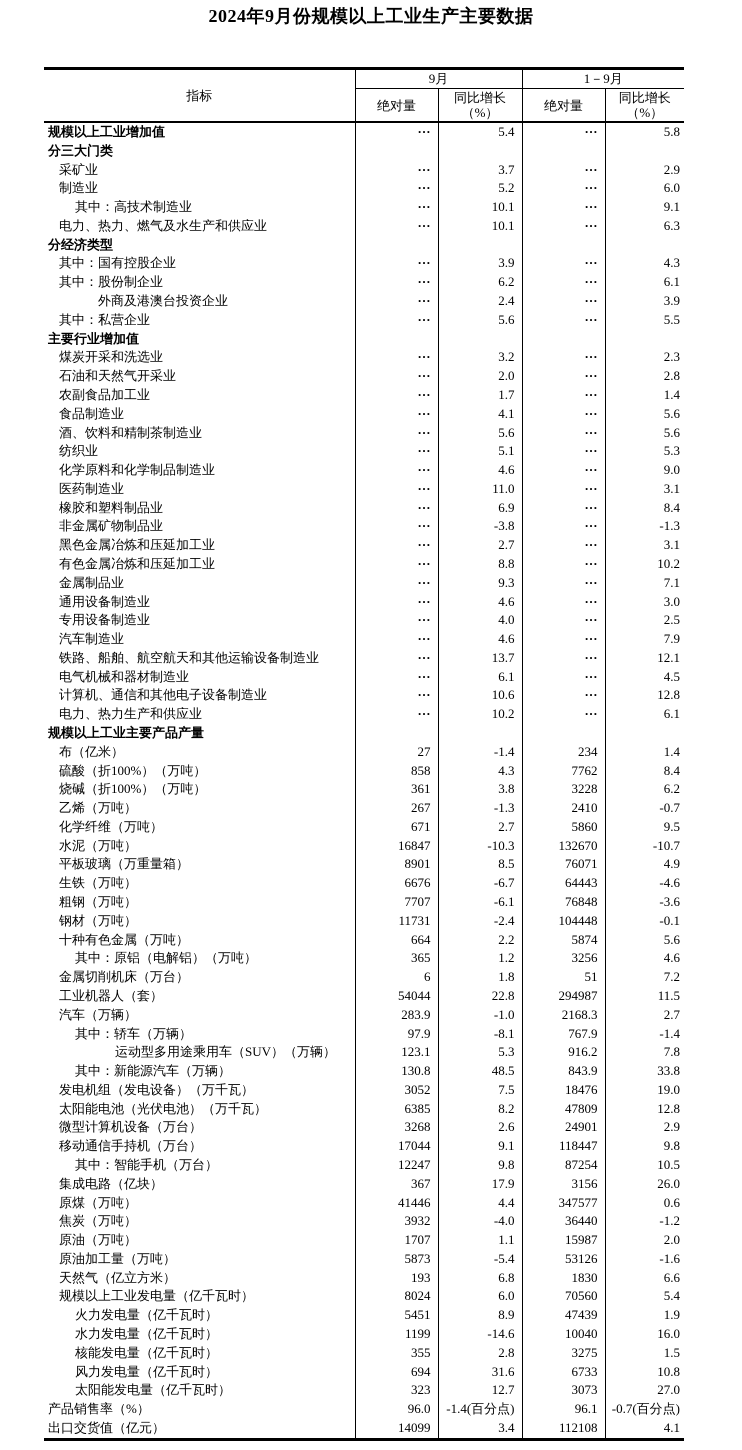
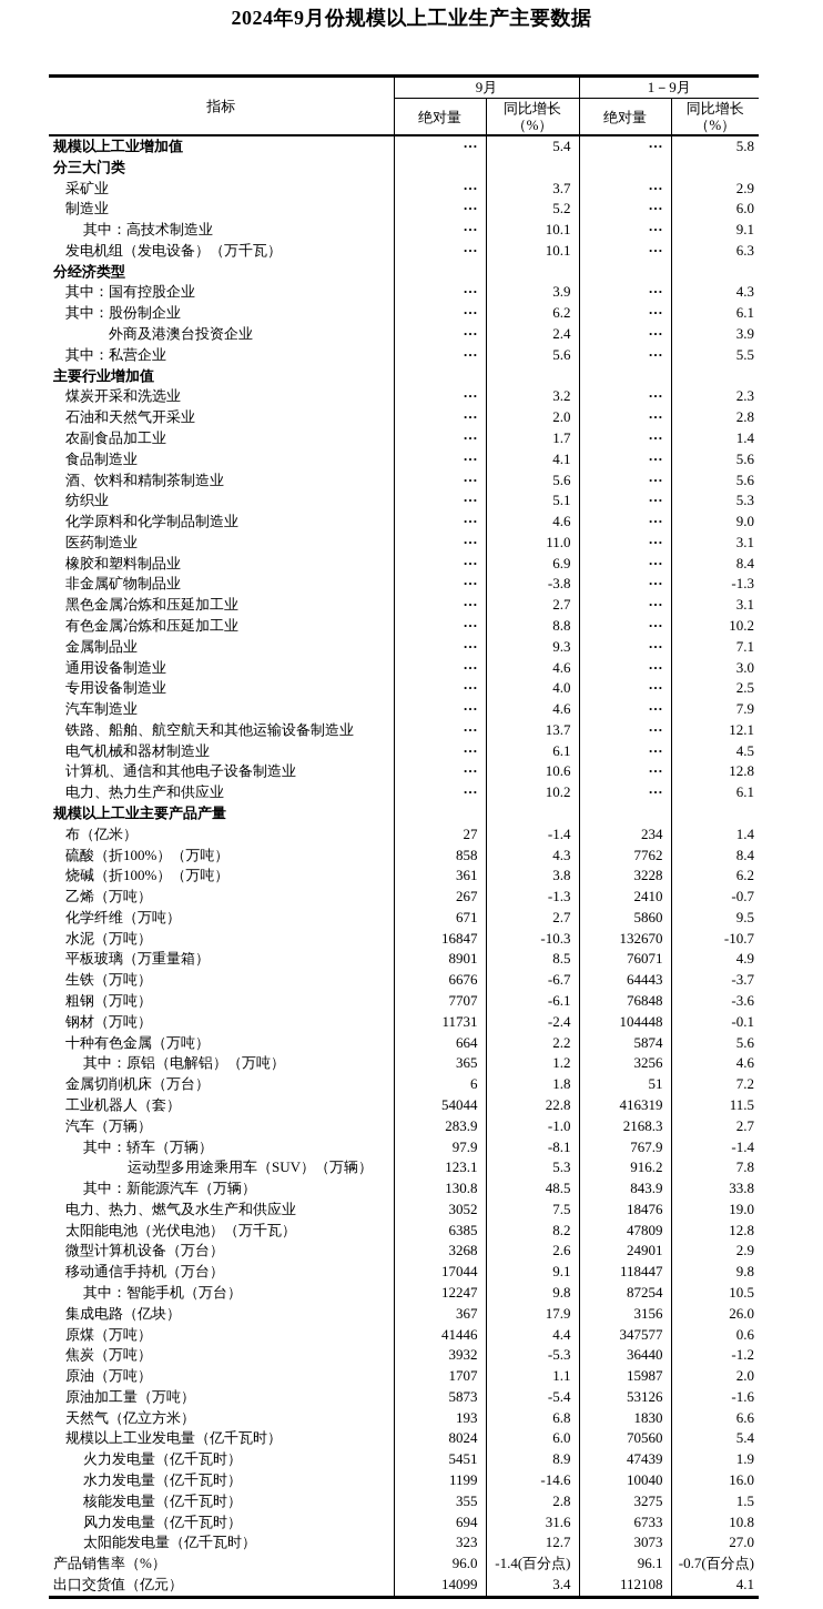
  2024年9月份规模以上工业生产主要数据
  指标	9月	1－9月
  绝对量	同比增长 （%）	绝对量	同比增长 （%）
  规模以上工业增加值	…	5.4	…	5.8
  分三大门类
  采矿业	…	3.7	…	2.9
  制造业	…	5.2	…	6.0
  其中：高技术制造业	…	10.1	…	9.1
- 电力、热力、燃气及水生产和供应业	…	10.1	…	6.3
+ 发电机组（发电设备）（万千瓦）	…	10.1	…	6.3
  分经济类型
  其中：国有控股企业	…	3.9	…	4.3
  其中：股份制企业	…	6.2	…	6.1
  外商及港澳台投资企业	…	2.4	…	3.9
  其中：私营企业	…	5.6	…	5.5
  主要行业增加值
  煤炭开采和洗选业	…	3.2	…	2.3
  石油和天然气开采业	…	2.0	…	2.8
  农副食品加工业	…	1.7	…	1.4
  食品制造业	…	4.1	…	5.6
  酒、饮料和精制茶制造业	…	5.6	…	5.6
  纺织业	…	5.1	…	5.3
  化学原料和化学制品制造业	…	4.6	…	9.0
  医药制造业	…	11.0	…	3.1
  橡胶和塑料制品业	…	6.9	…	8.4
  非金属矿物制品业	…	-3.8	…	-1.3
  黑色金属冶炼和压延加工业	…	2.7	…	3.1
  有色金属冶炼和压延加工业	…	8.8	…	10.2
  金属制品业	…	9.3	…	7.1
  通用设备制造业	…	4.6	…	3.0
  专用设备制造业	…	4.0	…	2.5
  汽车制造业	…	4.6	…	7.9
  铁路、船舶、航空航天和其他运输设备制造业	…	13.7	…	12.1
  电气机械和器材制造业	…	6.1	…	4.5
  计算机、通信和其他电子设备制造业	…	10.6	…	12.8
  电力、热力生产和供应业	…	10.2	…	6.1
  规模以上工业主要产品产量
  布（亿米）	27	-1.4	234	1.4
  硫酸（折100%）（万吨）	858	4.3	7762	8.4
  烧碱（折100%）（万吨）	361	3.8	3228	6.2
  乙烯（万吨）	267	-1.3	2410	-0.7
  化学纤维（万吨）	671	2.7	5860	9.5
  水泥（万吨）	16847	-10.3	132670	-10.7
  平板玻璃（万重量箱）	8901	8.5	76071	4.9
- 生铁（万吨）	6676	-6.7	64443	-4.6
+ 生铁（万吨）	6676	-6.7	64443	-3.7
  粗钢（万吨）	7707	-6.1	76848	-3.6
  钢材（万吨）	11731	-2.4	104448	-0.1
  十种有色金属（万吨）	664	2.2	5874	5.6
  其中：原铝（电解铝）（万吨）	365	1.2	3256	4.6
  金属切削机床（万台）	6	1.8	51	7.2
- 工业机器人（套）	54044	22.8	294987	11.5
+ 工业机器人（套）	54044	22.8	416319	11.5
  汽车（万辆）	283.9	-1.0	2168.3	2.7
  其中：轿车（万辆）	97.9	-8.1	767.9	-1.4
  运动型多用途乘用车（SUV）（万辆）	123.1	5.3	916.2	7.8
  其中：新能源汽车（万辆）	130.8	48.5	843.9	33.8
- 发电机组（发电设备）（万千瓦）	3052	7.5	18476	19.0
+ 电力、热力、燃气及水生产和供应业	3052	7.5	18476	19.0
  太阳能电池（光伏电池）（万千瓦）	6385	8.2	47809	12.8
  微型计算机设备（万台）	3268	2.6	24901	2.9
  移动通信手持机（万台）	17044	9.1	118447	9.8
  其中：智能手机（万台）	12247	9.8	87254	10.5
  集成电路（亿块）	367	17.9	3156	26.0
  原煤（万吨）	41446	4.4	347577	0.6
- 焦炭（万吨）	3932	-4.0	36440	-1.2
+ 焦炭（万吨）	3932	-5.3	36440	-1.2
  原油（万吨）	1707	1.1	15987	2.0
  原油加工量（万吨）	5873	-5.4	53126	-1.6
  天然气（亿立方米）	193	6.8	1830	6.6
  规模以上工业发电量（亿千瓦时）	8024	6.0	70560	5.4
  火力发电量（亿千瓦时）	5451	8.9	47439	1.9
  水力发电量（亿千瓦时）	1199	-14.6	10040	16.0
  核能发电量（亿千瓦时）	355	2.8	3275	1.5
  风力发电量（亿千瓦时）	694	31.6	6733	10.8
  太阳能发电量（亿千瓦时）	323	12.7	3073	27.0
  产品销售率（%）	96.0	-1.4(百分点)	96.1	-0.7(百分点)
  出口交货值（亿元）	14099	3.4	112108	4.1
